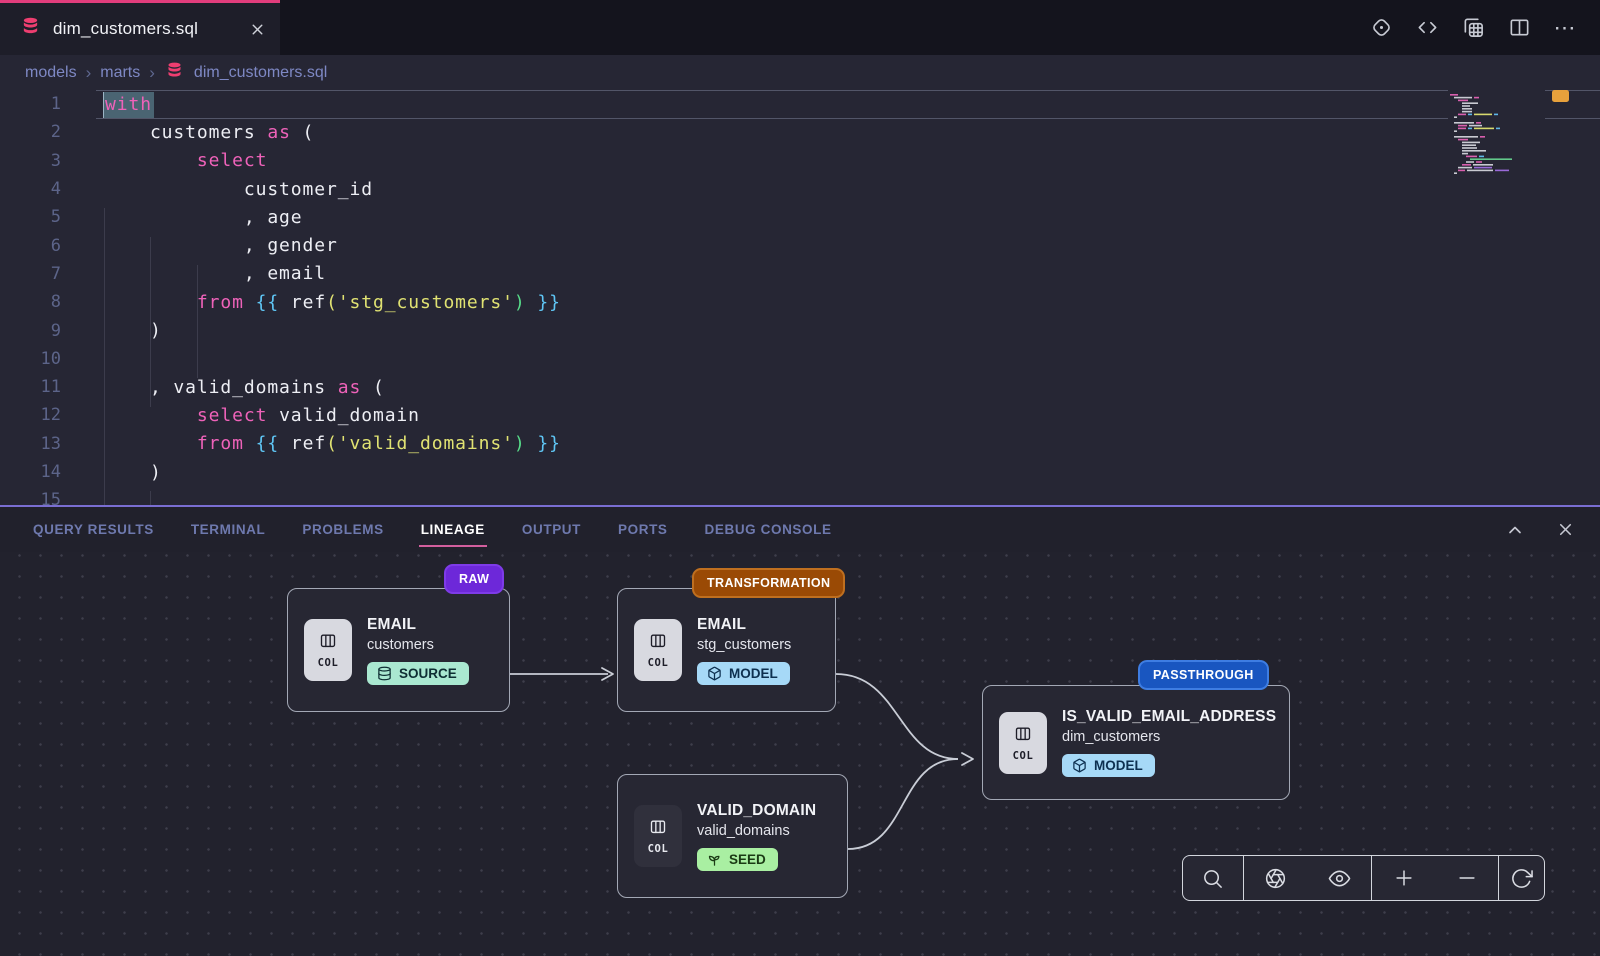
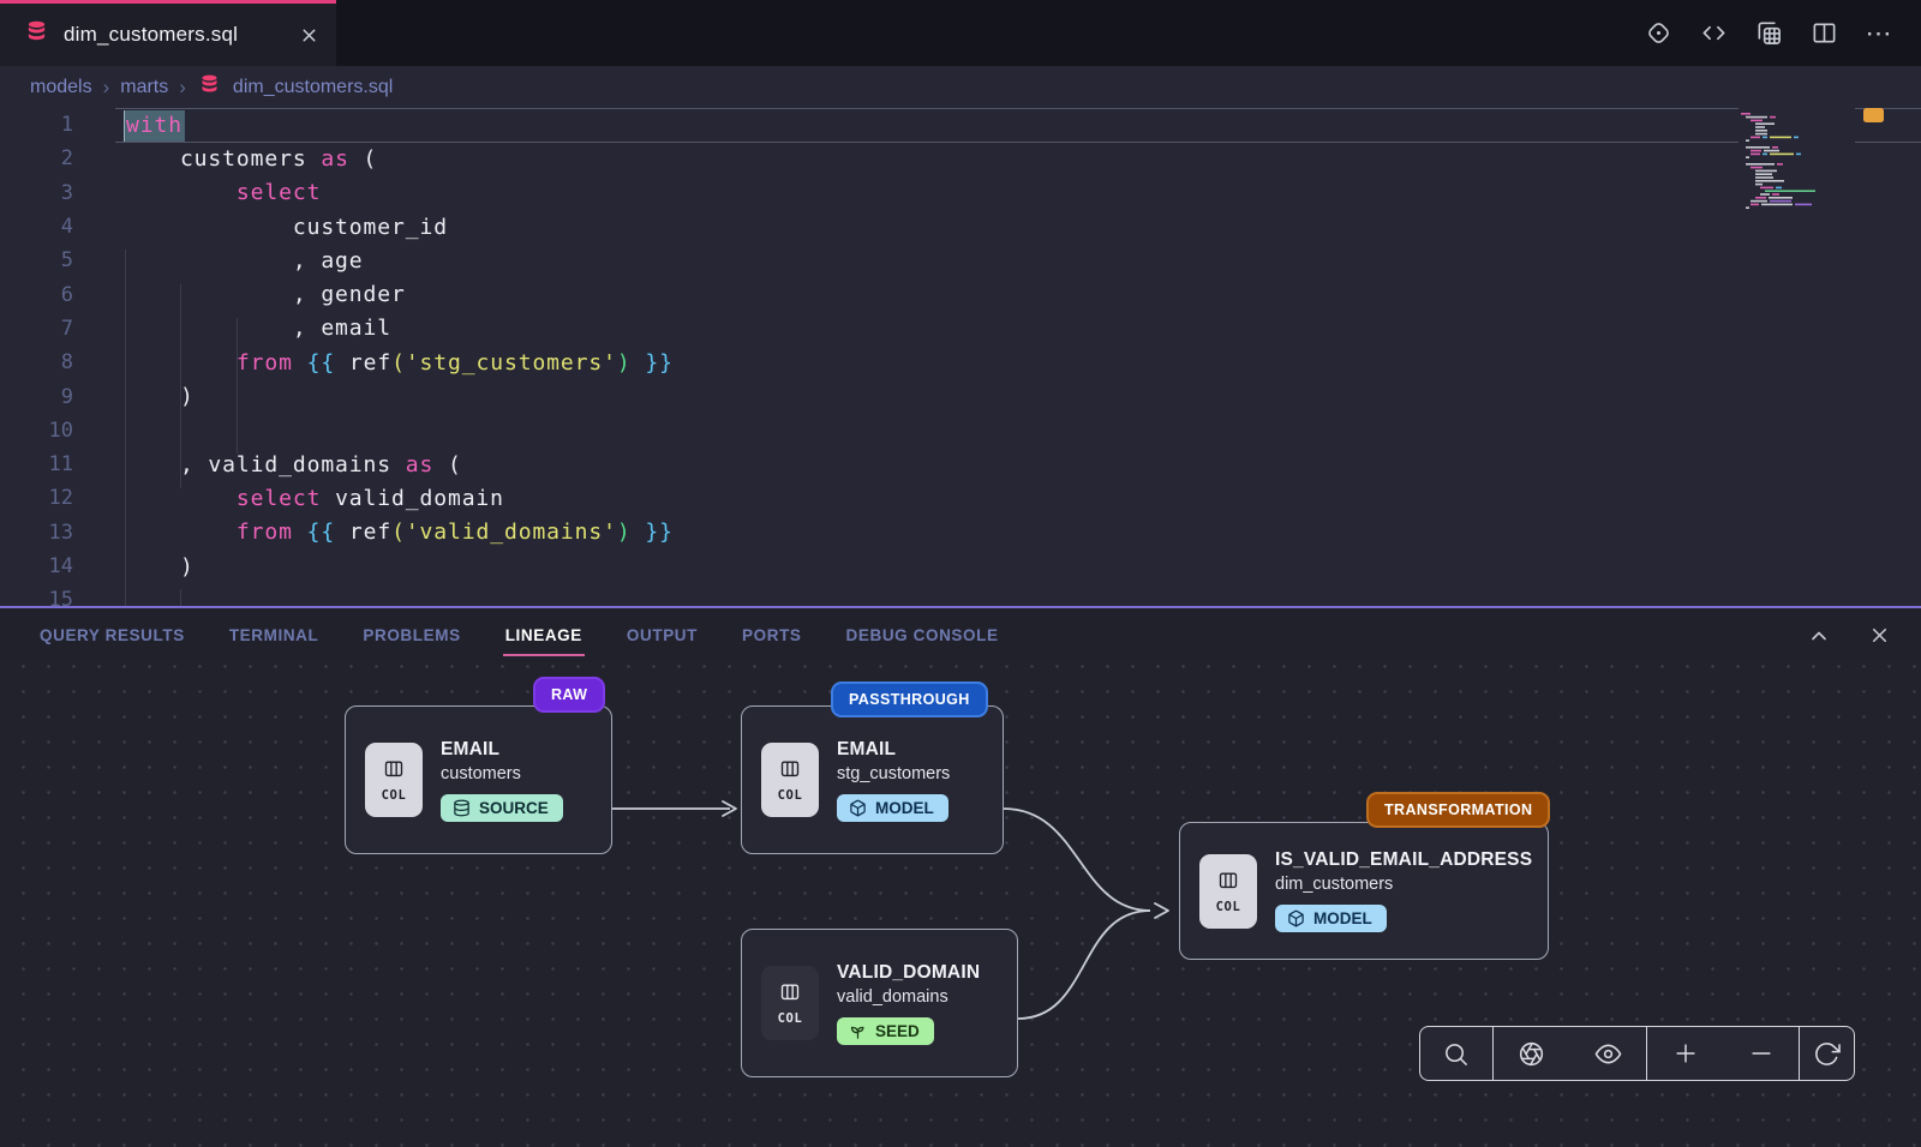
  dim_customers.sql
  ⋯
  models
  ›
  marts
  ›
  dim_customers.sql
  1
  with
  2
  customers as (
  3
  select
  4
  customer_id
  5
  , age
  6
  , gender
  7
  , email
  8
  from {{ ref('stg_customers') }}
  9
  )
  10
  11
  , valid_domains as (
  12
  select valid_domain
  13
  from {{ ref('valid_domains') }}
  14
  )
  15
  QUERY RESULTS
  TERMINAL
  PROBLEMS
  LINEAGE
  OUTPUT
  PORTS
  DEBUG CONSOLE
  RAW
  COL
  EMAIL
  customers
  SOURCE
- TRANSFORMATION
+ PASSTHROUGH
  COL
  EMAIL
  stg_customers
  MODEL
  COL
  VALID_DOMAIN
  valid_domains
  SEED
- PASSTHROUGH
+ TRANSFORMATION
  COL
  IS_VALID_EMAIL_ADDRESS
  dim_customers
  MODEL
